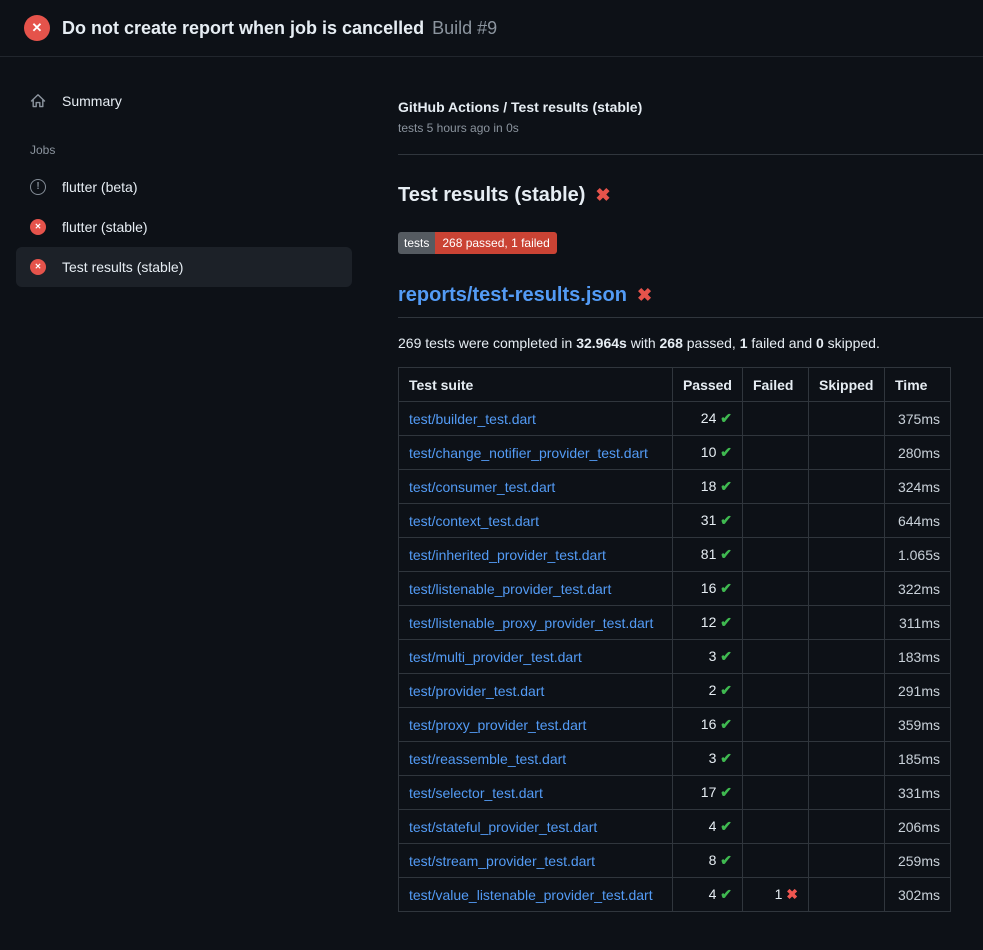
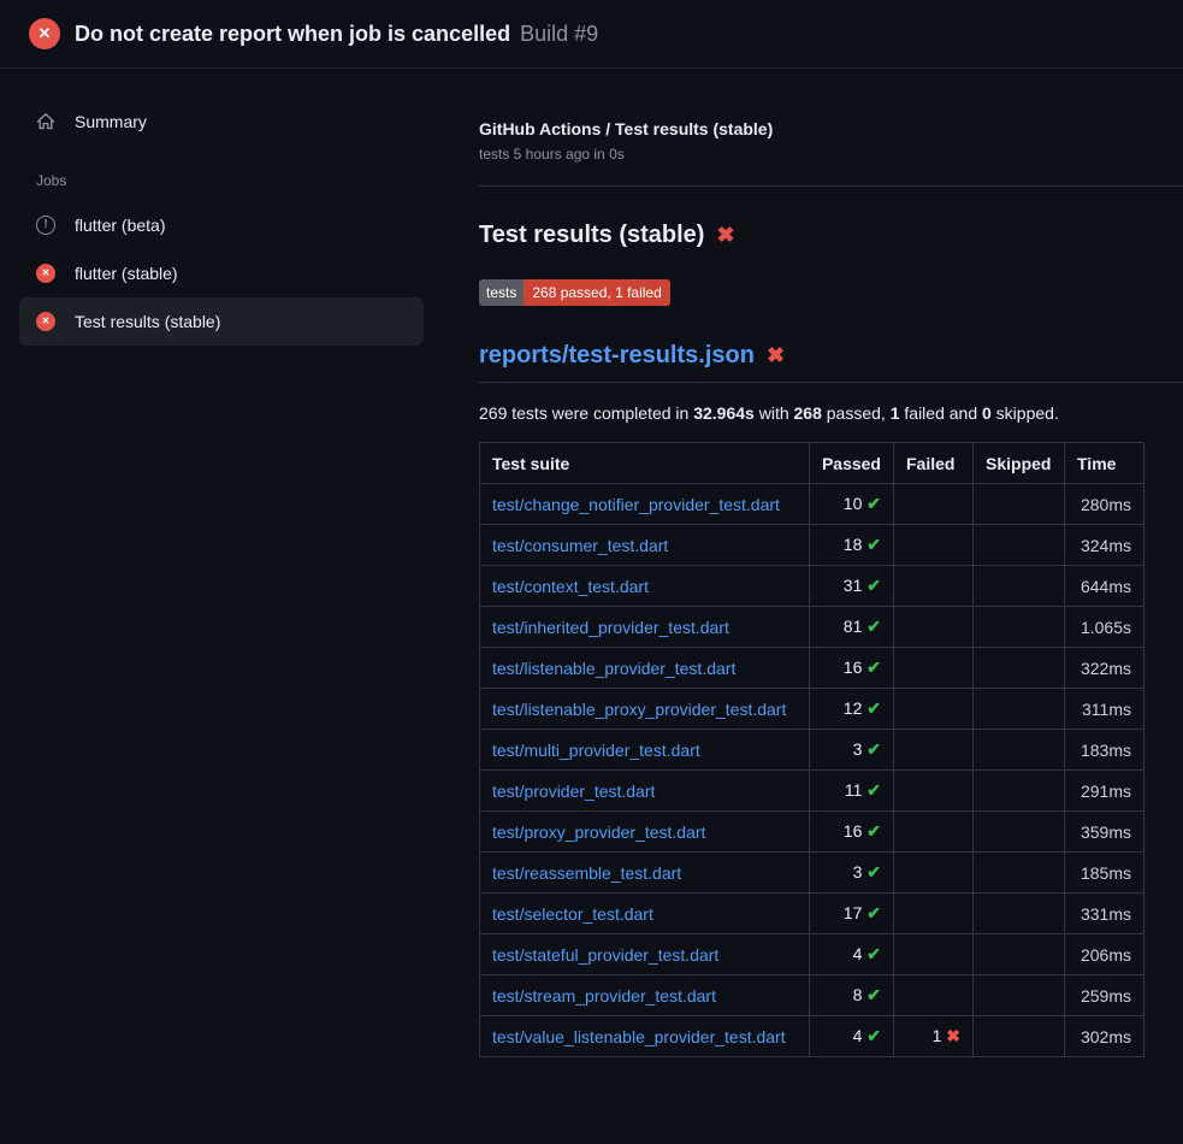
  Do not create report when job is cancelled
  Build #9
  Summary
  Jobs
  flutter (beta)
  flutter (stable)
  Test results (stable)
  GitHub Actions / Test results (stable)
  tests 5 hours ago in 0s
  Test results (stable)
  tests
  268 passed, 1 failed
  reports/test-results.json
  269 tests were completed in 32.964s with 268 passed, 1 failed and 0 skipped.
  Test suite	Passed	Failed	Skipped	Time
- test/builder_test.dart	24 ✔			375ms
  test/change_notifier_provider_test.dart	10 ✔			280ms
  test/consumer_test.dart	18 ✔			324ms
  test/context_test.dart	31 ✔			644ms
  test/inherited_provider_test.dart	81 ✔			1.065s
  test/listenable_provider_test.dart	16 ✔			322ms
  test/listenable_proxy_provider_test.dart	12 ✔			311ms
  test/multi_provider_test.dart	3 ✔			183ms
- test/provider_test.dart	2 ✔			291ms
+ test/provider_test.dart	11 ✔			291ms
  test/proxy_provider_test.dart	16 ✔			359ms
  test/reassemble_test.dart	3 ✔			185ms
  test/selector_test.dart	17 ✔			331ms
  test/stateful_provider_test.dart	4 ✔			206ms
  test/stream_provider_test.dart	8 ✔			259ms
  test/value_listenable_provider_test.dart	4 ✔	1 ✖		302ms
